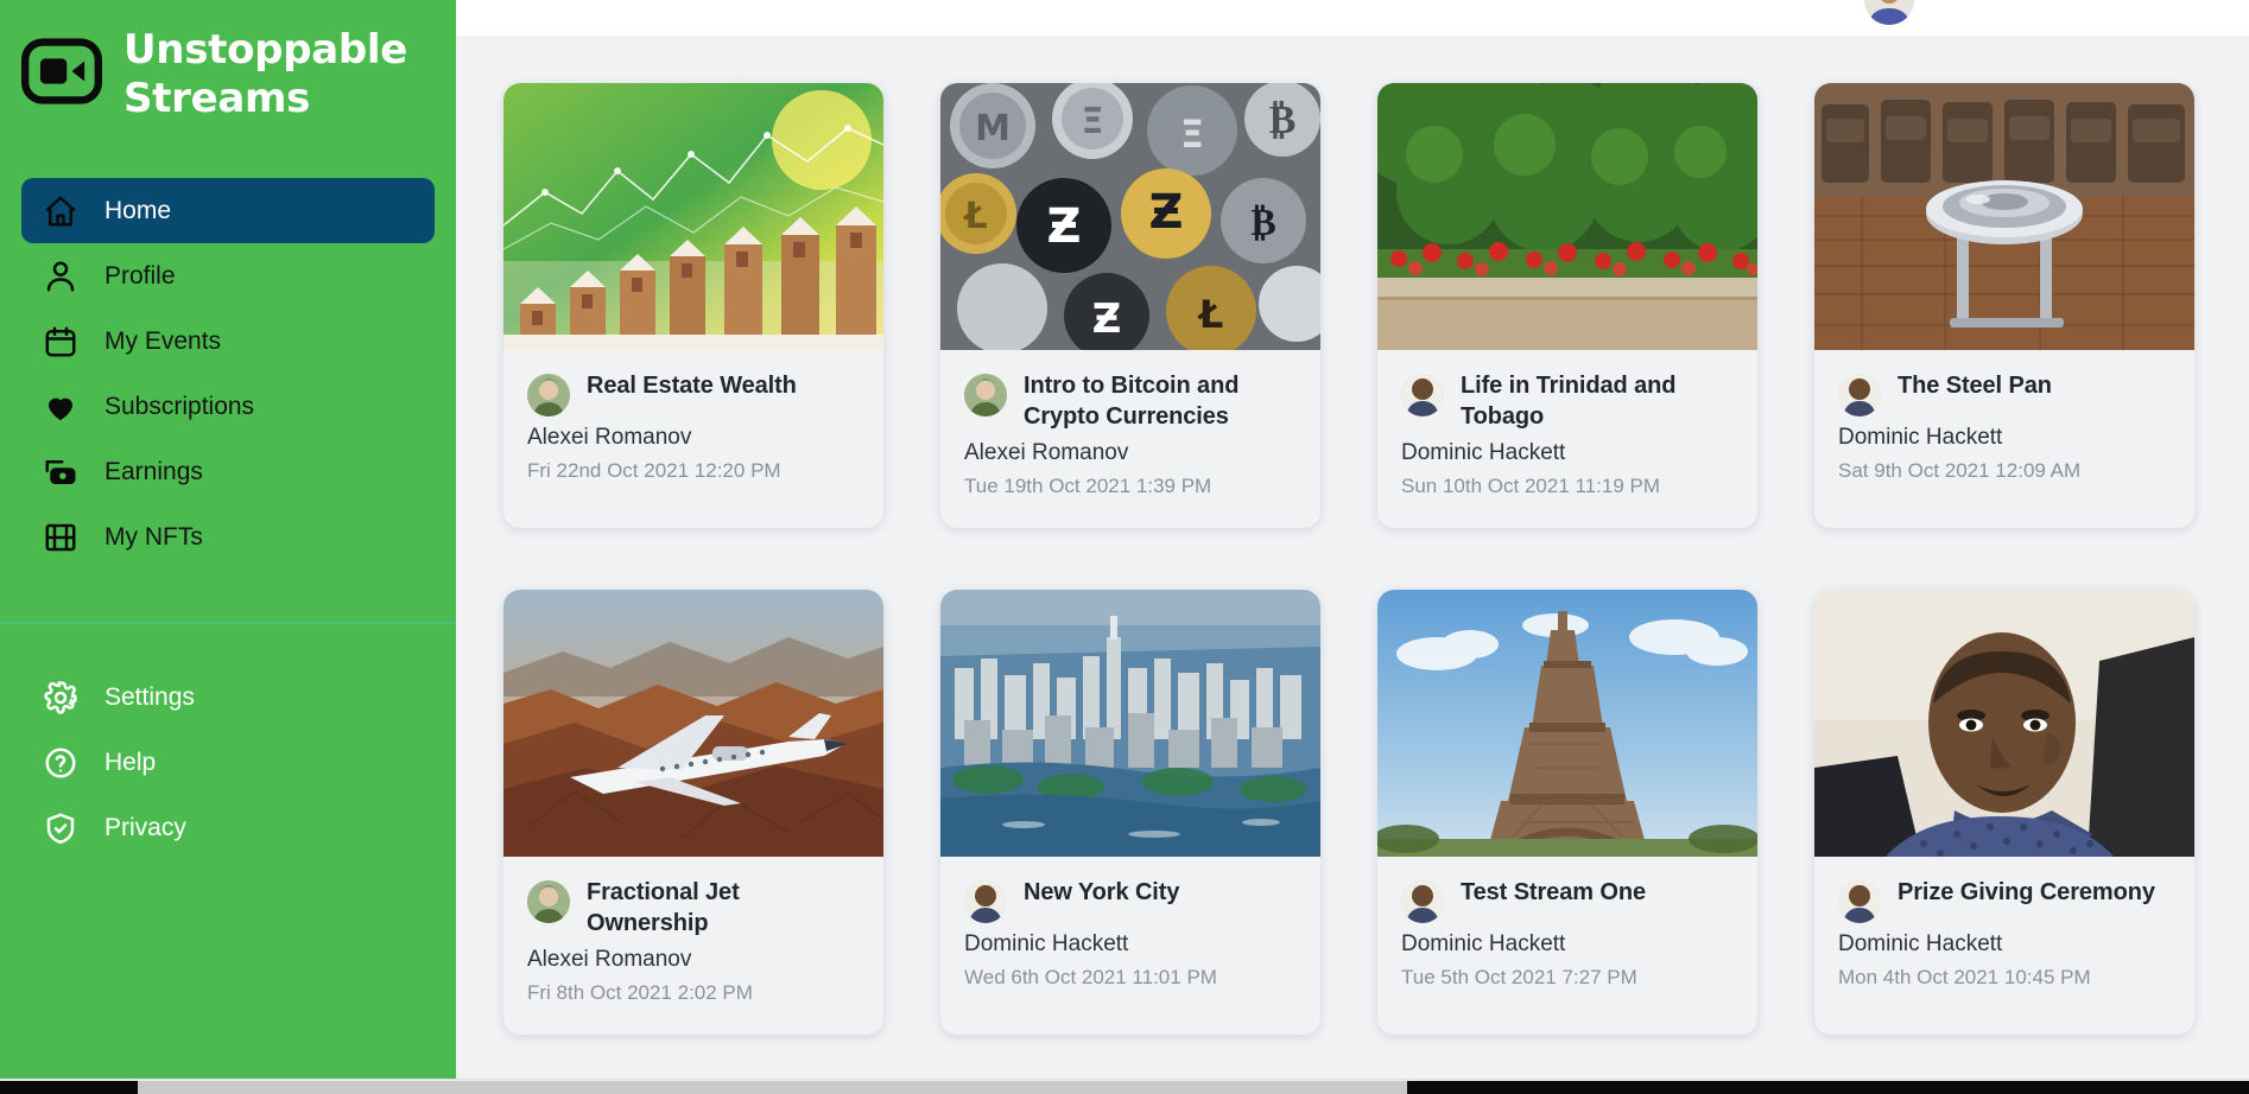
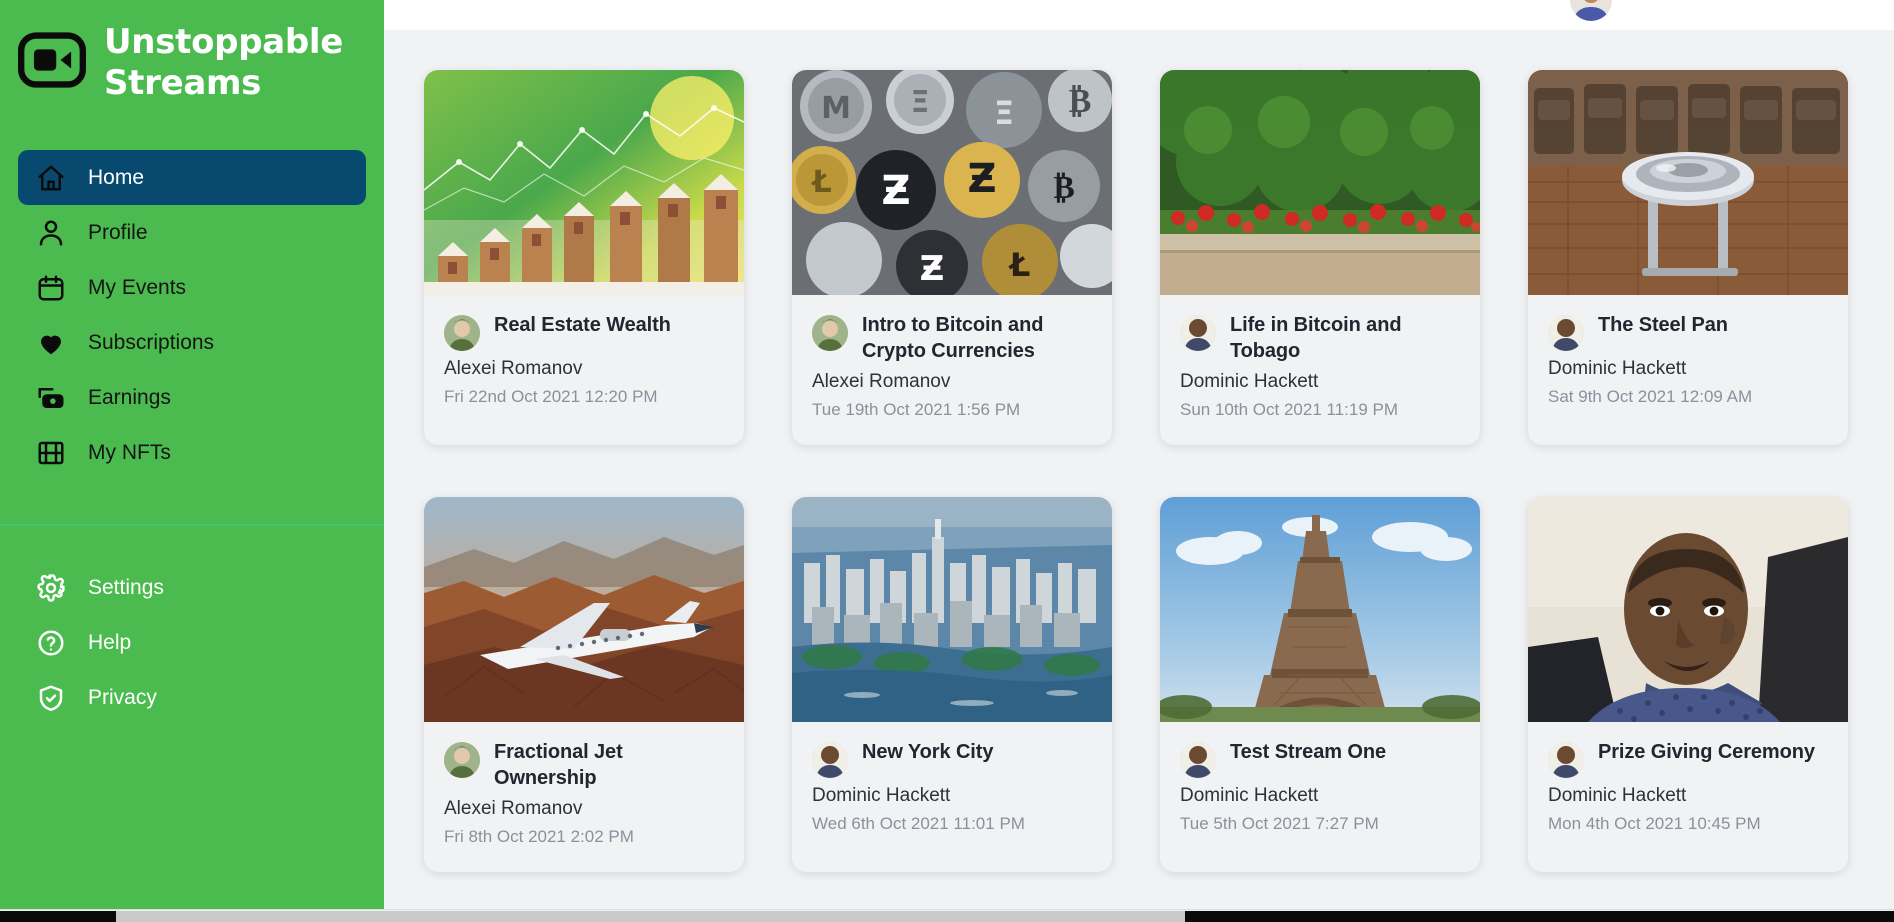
  Unstoppable
  Streams
  Home
  Profile
  My Events
  Subscriptions
  Earnings
  My NFTs
  Settings
  Help
  Privacy
  Real Estate Wealth
  Alexei Romanov
  Fri 22nd Oct 2021 12:20 PM
  Ƶ
  Ł
  Ƶ
  Ƶ
  ₿
  Ł
  ₿
  M
  Ξ
  Ξ
  Intro to Bitcoin and Crypto Currencies
  Alexei Romanov
- Tue 19th Oct 2021 1:39 PM
+ Tue 19th Oct 2021 1:56 PM
- Life in Trinidad and Tobago
+ Life in Bitcoin and Tobago
  Dominic Hackett
  Sun 10th Oct 2021 11:19 PM
  The Steel Pan
  Dominic Hackett
  Sat 9th Oct 2021 12:09 AM
  Fractional Jet Ownership
  Alexei Romanov
  Fri 8th Oct 2021 2:02 PM
  New York City
  Dominic Hackett
  Wed 6th Oct 2021 11:01 PM
  Test Stream One
  Dominic Hackett
  Tue 5th Oct 2021 7:27 PM
  Prize Giving Ceremony
  Dominic Hackett
  Mon 4th Oct 2021 10:45 PM
